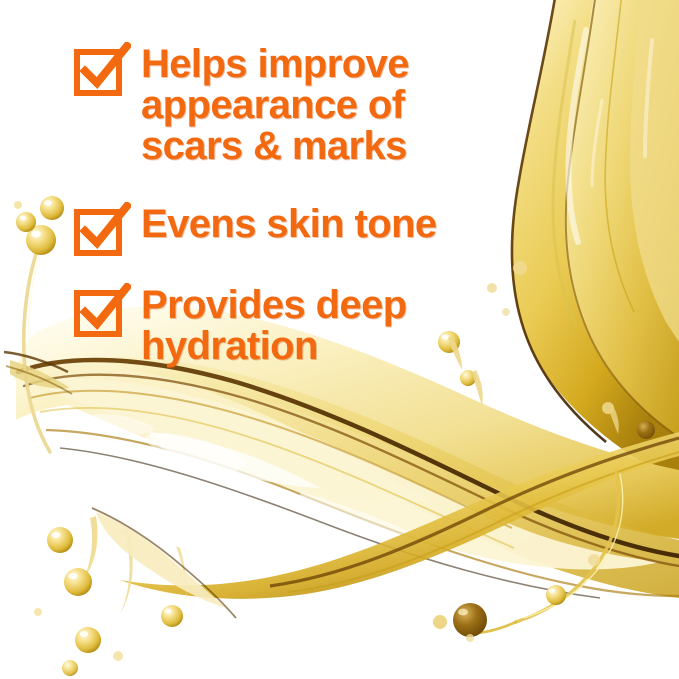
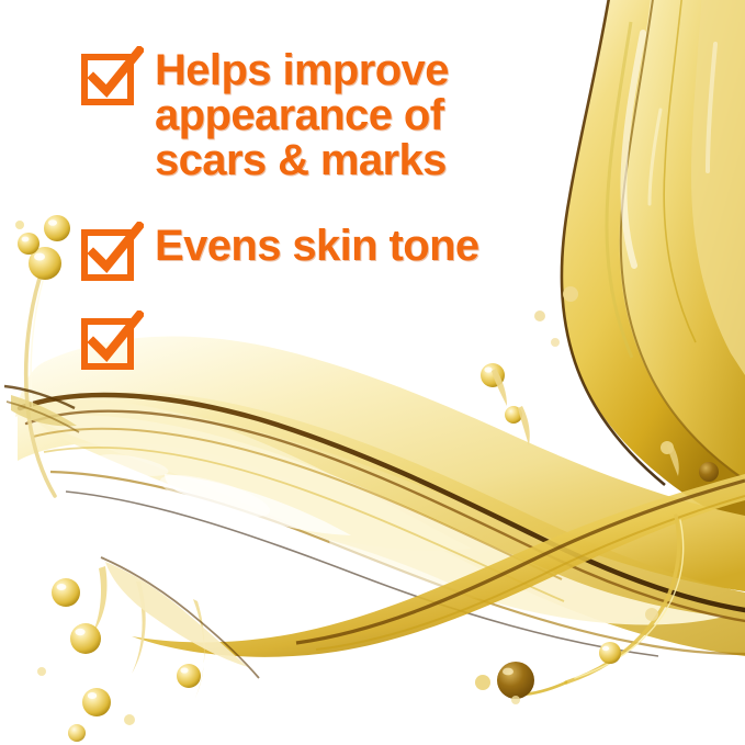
  Helps improve
  appearance of
  scars & marks
  Evens skin tone
- Provides deep
- hydration
